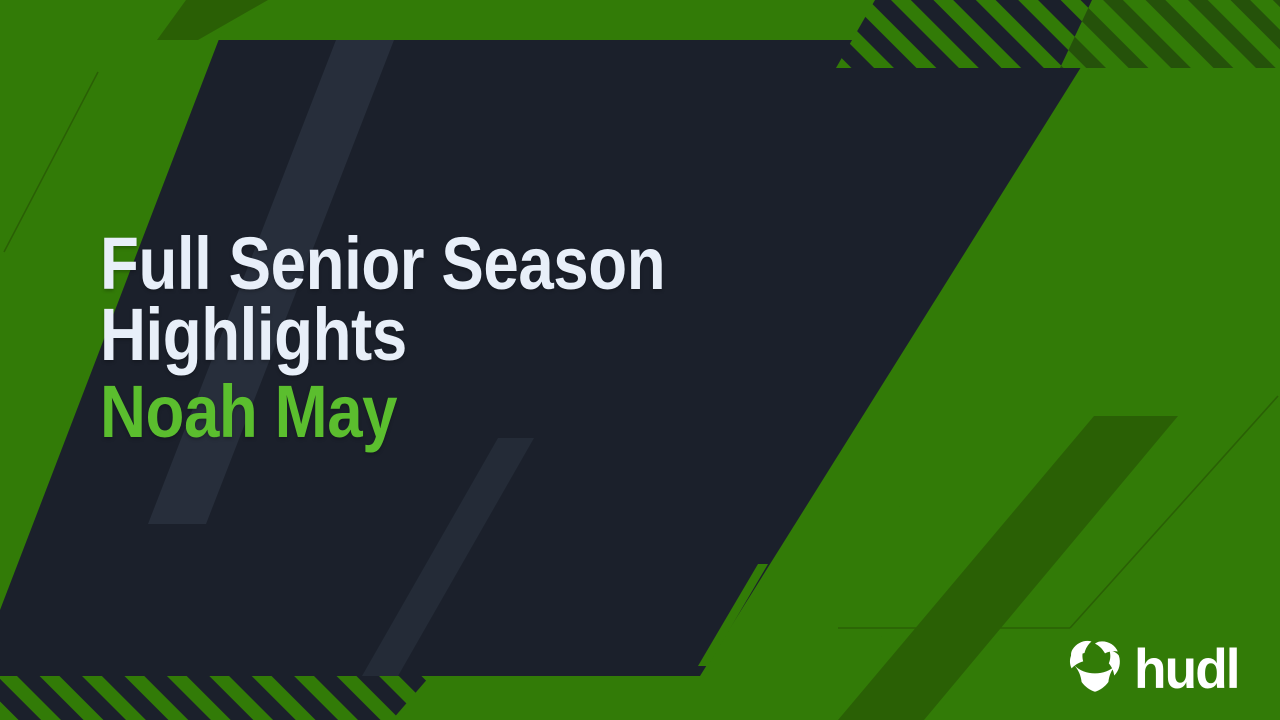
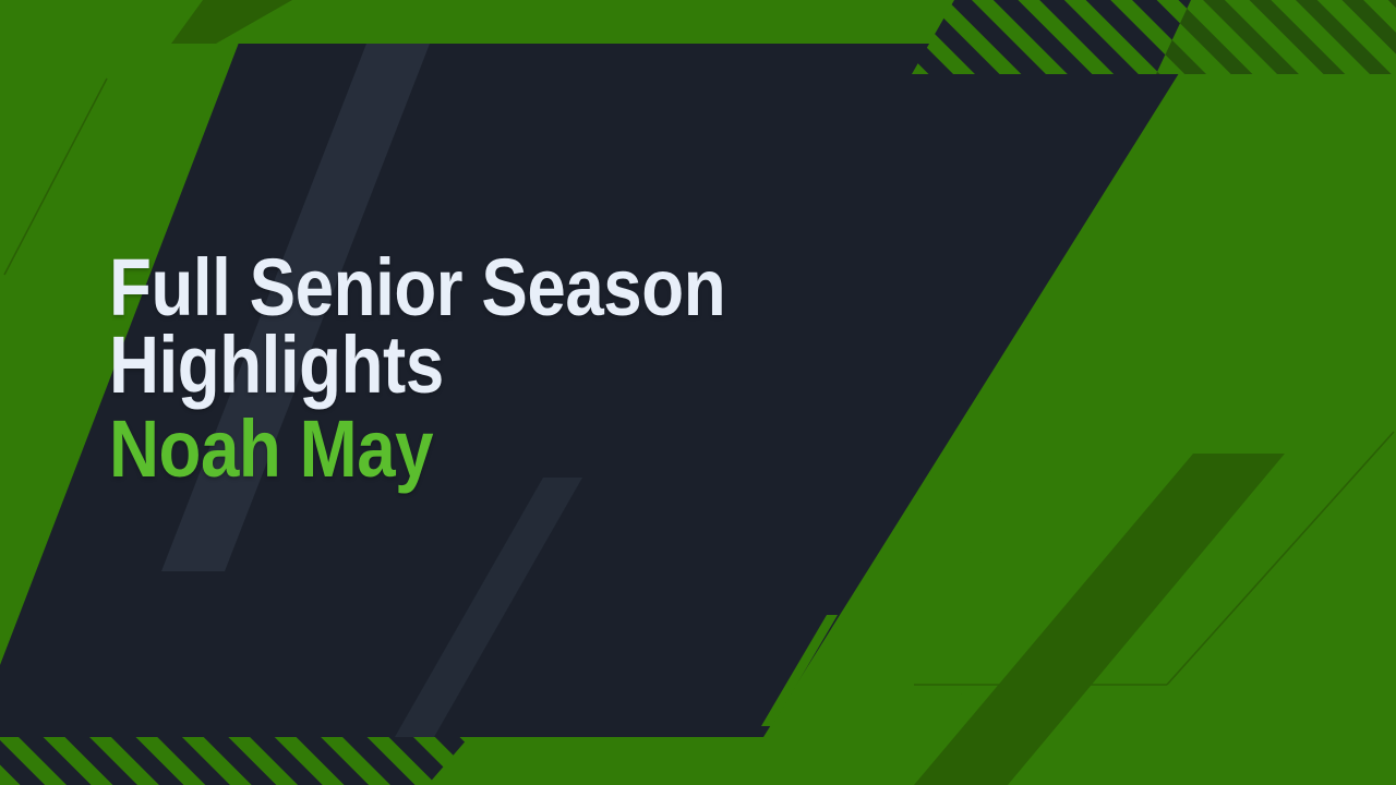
  Full Senior Season
  Highlights
  Noah May
- hudl
